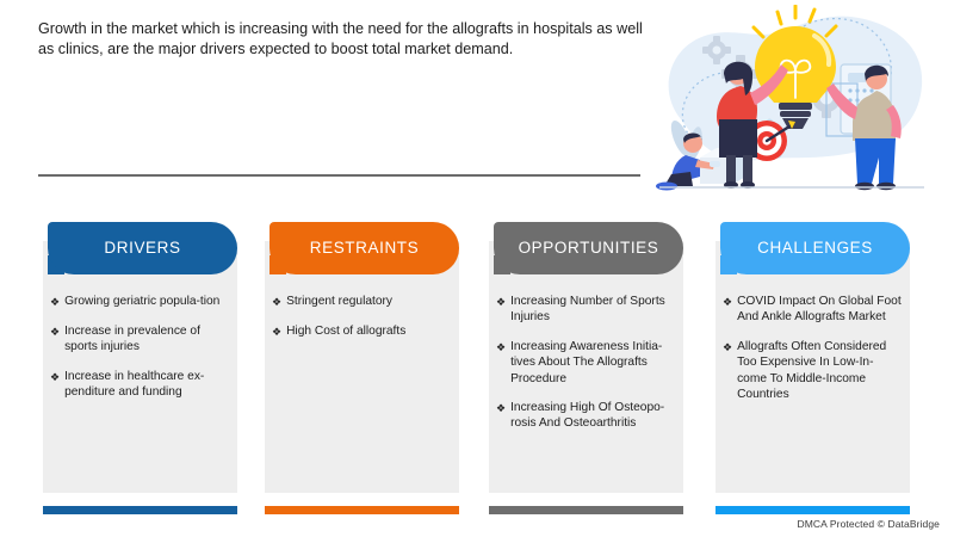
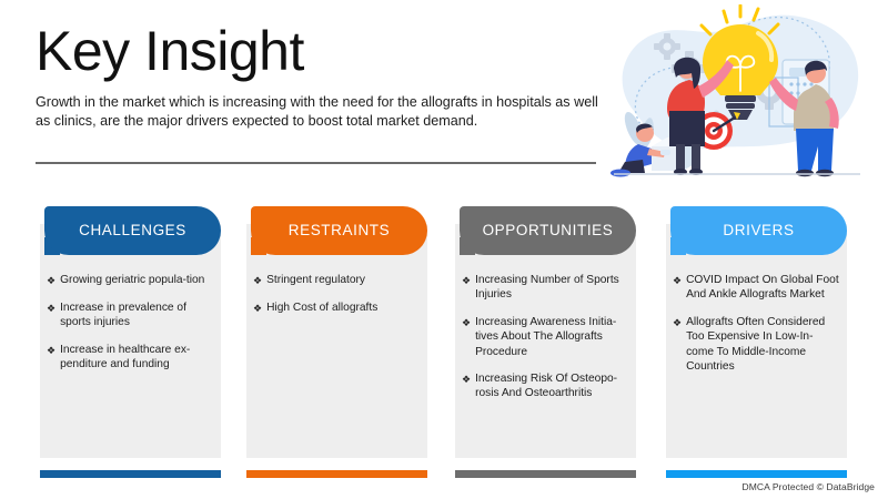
+ Key Insight
  Growth in the market which is increasing with the need for the allografts in hospitals as well as clinics, are the major drivers expected to boost total market demand.
- DRIVERS
+ CHALLENGES
  ❖
  Growing geriatric popula-tion
  ❖
  Increase in prevalence of sports injuries
  ❖
  Increase in healthcare ex-penditure and funding
  RESTRAINTS
  ❖
  Stringent regulatory
  ❖
  High Cost of allografts
  OPPORTUNITIES
  ❖
  Increasing Number of Sports Injuries
  ❖
  Increasing Awareness Initia-tives About The Allografts Procedure
  ❖
- Increasing High Of Osteopo-rosis And Osteoarthritis
+ Increasing Risk Of Osteopo-rosis And Osteoarthritis
- CHALLENGES
+ DRIVERS
  ❖
  COVID Impact On Global Foot And Ankle Allografts Market
  ❖
  Allografts Often Considered Too Expensive In Low-In-come To Middle-Income Countries
  DMCA Protected © DataBridge
